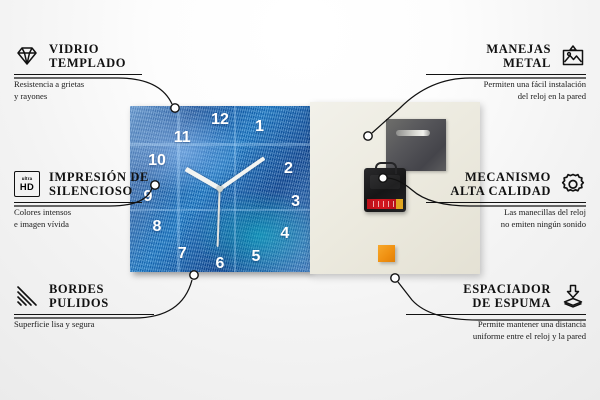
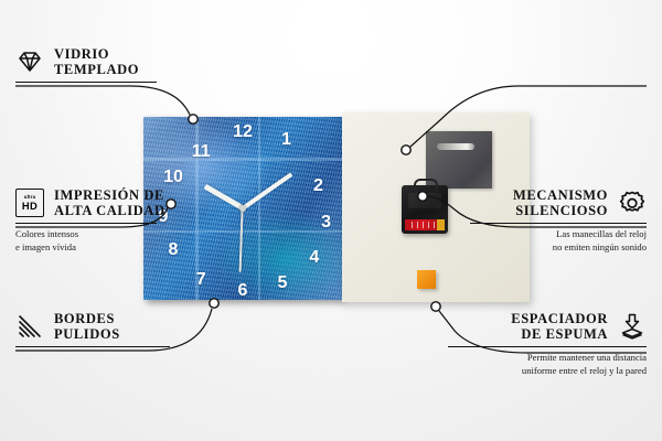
  12
  1
  2
  3
  4
  5
  6
  7
  8
  9
  10
  11
  VIDRIO
  TEMPLADO
- Resistencia a grietas
- y rayones
  HD
  IMPRESIÓN DE
- SILENCIOSO
+ ALTA CALIDAD
  Colores intensos
  e imagen vívida
  BORDES
  PULIDOS
- Superficie lisa y segura
- MANEJAS
- METAL
- Permiten una fácil instalación
- del reloj en la pared
  MECANISMO
- ALTA CALIDAD
+ SILENCIOSO
  Las manecillas del reloj
  no emiten ningún sonido
  ESPACIADOR
  DE ESPUMA
  Permite mantener una distancia
  uniforme entre el reloj y la pared
